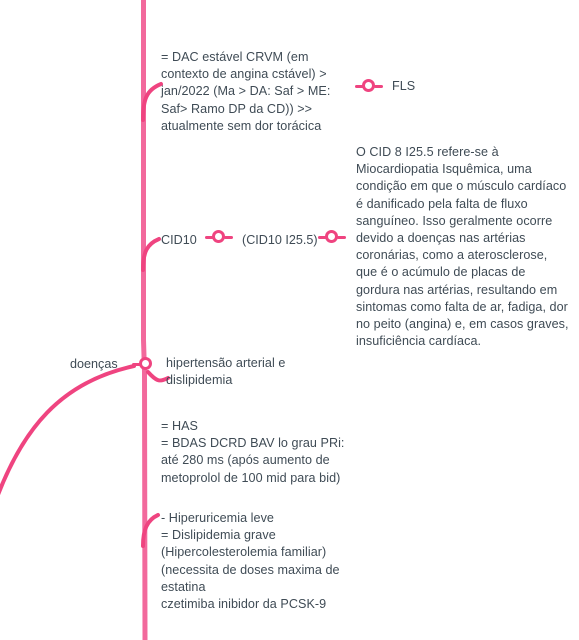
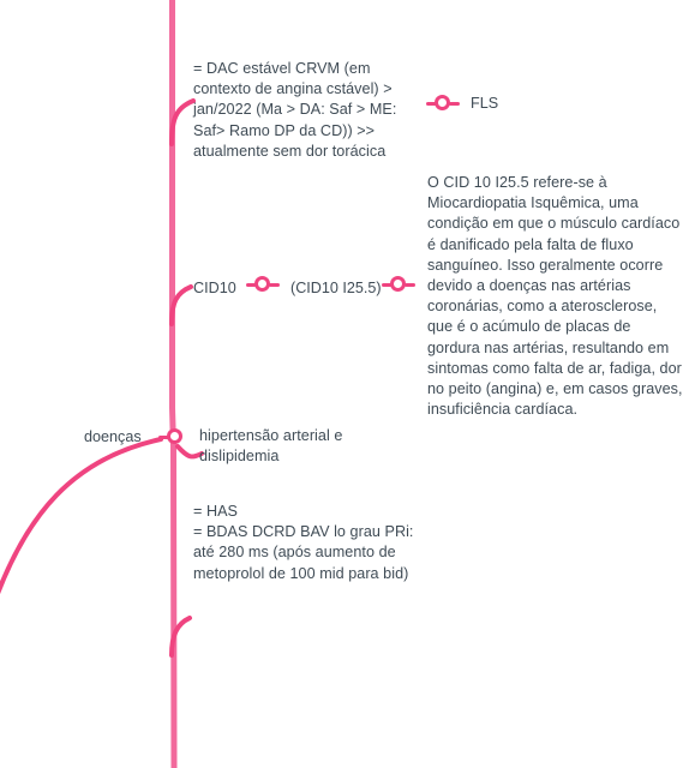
  doenças
  = DAC estável CRVM (em contexto de angina cstável) > jan/2022 (Ma > DA: Saf > ME: Saf> Ramo DP da CD)) >> atualmente sem dor torácica
  FLS
  CID10
  (CID10 I25.5)
- O CID 8 I25.5 refere-se à Miocardiopatia Isquêmica, uma condição em que o músculo cardíaco é danificado pela falta de fluxo sanguíneo. Isso geralmente ocorre devido a doenças nas artérias coronárias, como a aterosclerose, que é o acúmulo de placas de gordura nas artérias, resultando em sintomas como falta de ar, fadiga, dor no peito (angina) e, em casos graves, insuficiência cardíaca.
+ O CID 10 I25.5 refere-se à Miocardiopatia Isquêmica, uma condição em que o músculo cardíaco é danificado pela falta de fluxo sanguíneo. Isso geralmente ocorre devido a doenças nas artérias coronárias, como a aterosclerose, que é o acúmulo de placas de gordura nas artérias, resultando em sintomas como falta de ar, fadiga, dor no peito (angina) e, em casos graves, insuficiência cardíaca.
  hipertensão arterial e dislipidemia
  = HAS
  = BDAS DCRD BAV lo grau PRi: até 280 ms (após aumento de metoprolol de 100 mid para bid)
- - Hiperuricemia leve
- = Dislipidemia grave (Hipercolesterolemia familiar) (necessita de doses maxima de estatina
- czetimiba inibidor da PCSK-9
